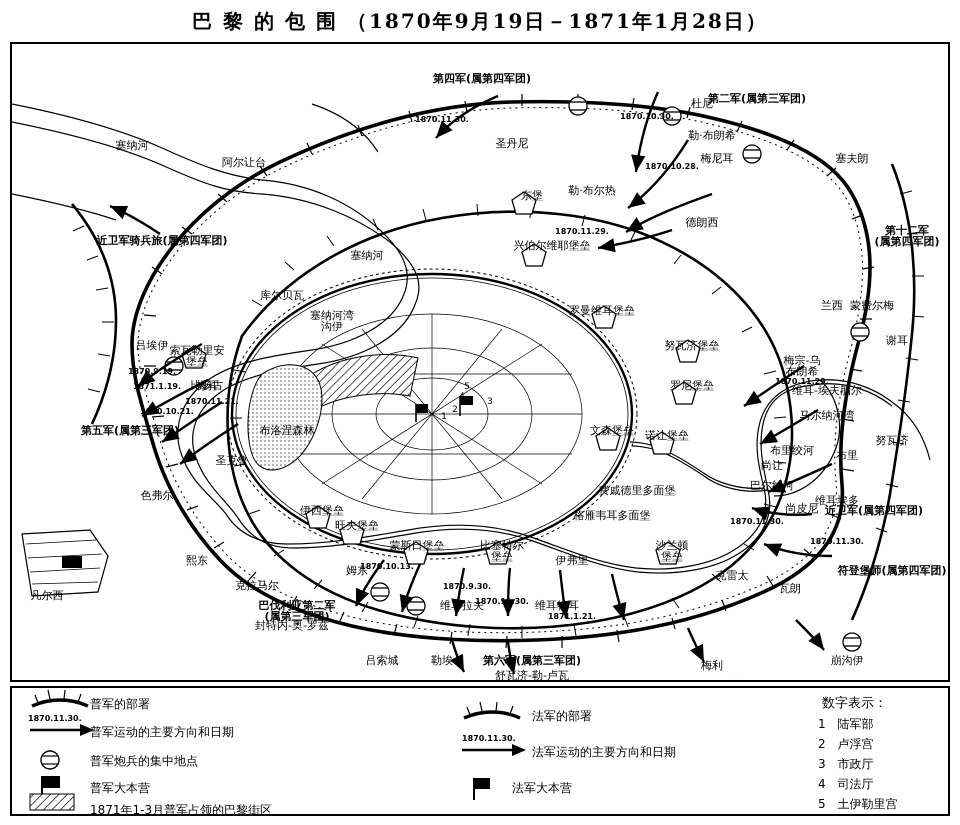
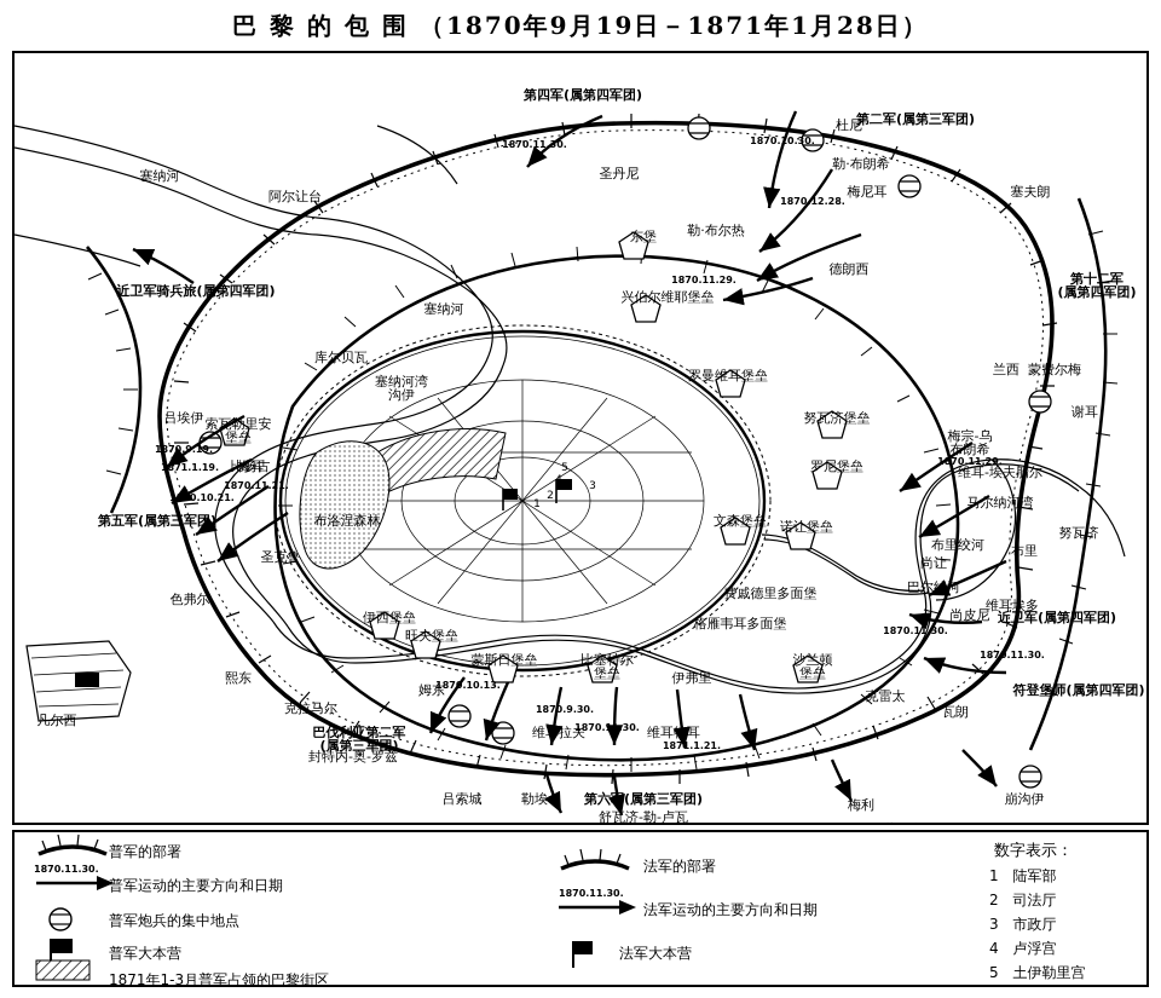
  巴 黎 的 包 围 （1870年9月19日－1871年1月28日）
  第四军(属第四军团)
  第二军(属第三军团)
  第十二军 (属第四军团)
  近卫军骑兵旅(属第四军团)
  第五军(属第三军团)
  巴伐利亚第二军 (属第三军团)
  第六军(属第三军团)
  近卫军(属第四军团)
  符登堡师(属第四军团)
  阿尔让台
  杜尼
  圣丹尼
  勒·布朗希
  梅尼耳
  塞夫朗
  东堡
  勒·布尔热
  德朗西
  兴伯尔维耶堡垒
  罗曼维耳堡垒
  兰西
  蒙费尔梅
  谢耳
  努瓦济堡垒
  梅宗-乌布朗希
  罗尼堡垒
  维耳-埃夫腊尔
  马尔纳河湾
  努瓦济
  诺让堡垒
  布里
  文森堡垒
  尚让
  维耳埃多
  尚皮尼
  费戚德里多面堡
  格雁韦耳多面堡
  沙兰顿堡垒
  克雷太
  瓦朗
  布里绞河
  巴尔纳河
  蒙斯日堡垒
  比塞特尔堡垒
  伊弗里
  维耳拉夫
  维耳特耳
  旺夫堡垒
  伊西堡垒
  姆东
  克拉马尔
  熙东
  色弗尔
  圣克鲁
  比扬古
  梅耳
  索瓦勒里安堡垒
  吕埃伊
  布洛涅森林
  库尔贝瓦
  塞纳河湾沟伊
  塞纳河
  塞纳河
  凡尔西
  封特内-奥-罗兹
  吕索城
  勒埃
  舒瓦济-勒-卢瓦
  梅利
  崩沟伊
  1870.11.30.
  1870.10.30.
- 1870.10.28.
+ 1870.12.28.
  1870.11.29.
  1870.9.19.
  1871.1.19.
  1870.10.21.
  1870.11.21.
  1870.11.29.
  1870.11.30.
  1870.11.30.
  1870.10.13.
  1870.9.30.
  1870.11.30.
  1871.1.21.
  1
  2
  3
  4
  5
  普军的部署
  普军运动的主要方向和日期
  1870.11.30.
  普军炮兵的集中地点
  普军大本营
  1871年1-3月普军占领的巴黎街区
  法军的部署
  法军运动的主要方向和日期
  1870.11.30.
  法军大本营
  数字表示：
  1 陆军部
- 2 卢浮宫
+ 2 司法厅
  3 市政厅
- 4 司法厅
+ 4 卢浮宫
  5 土伊勒里宫
